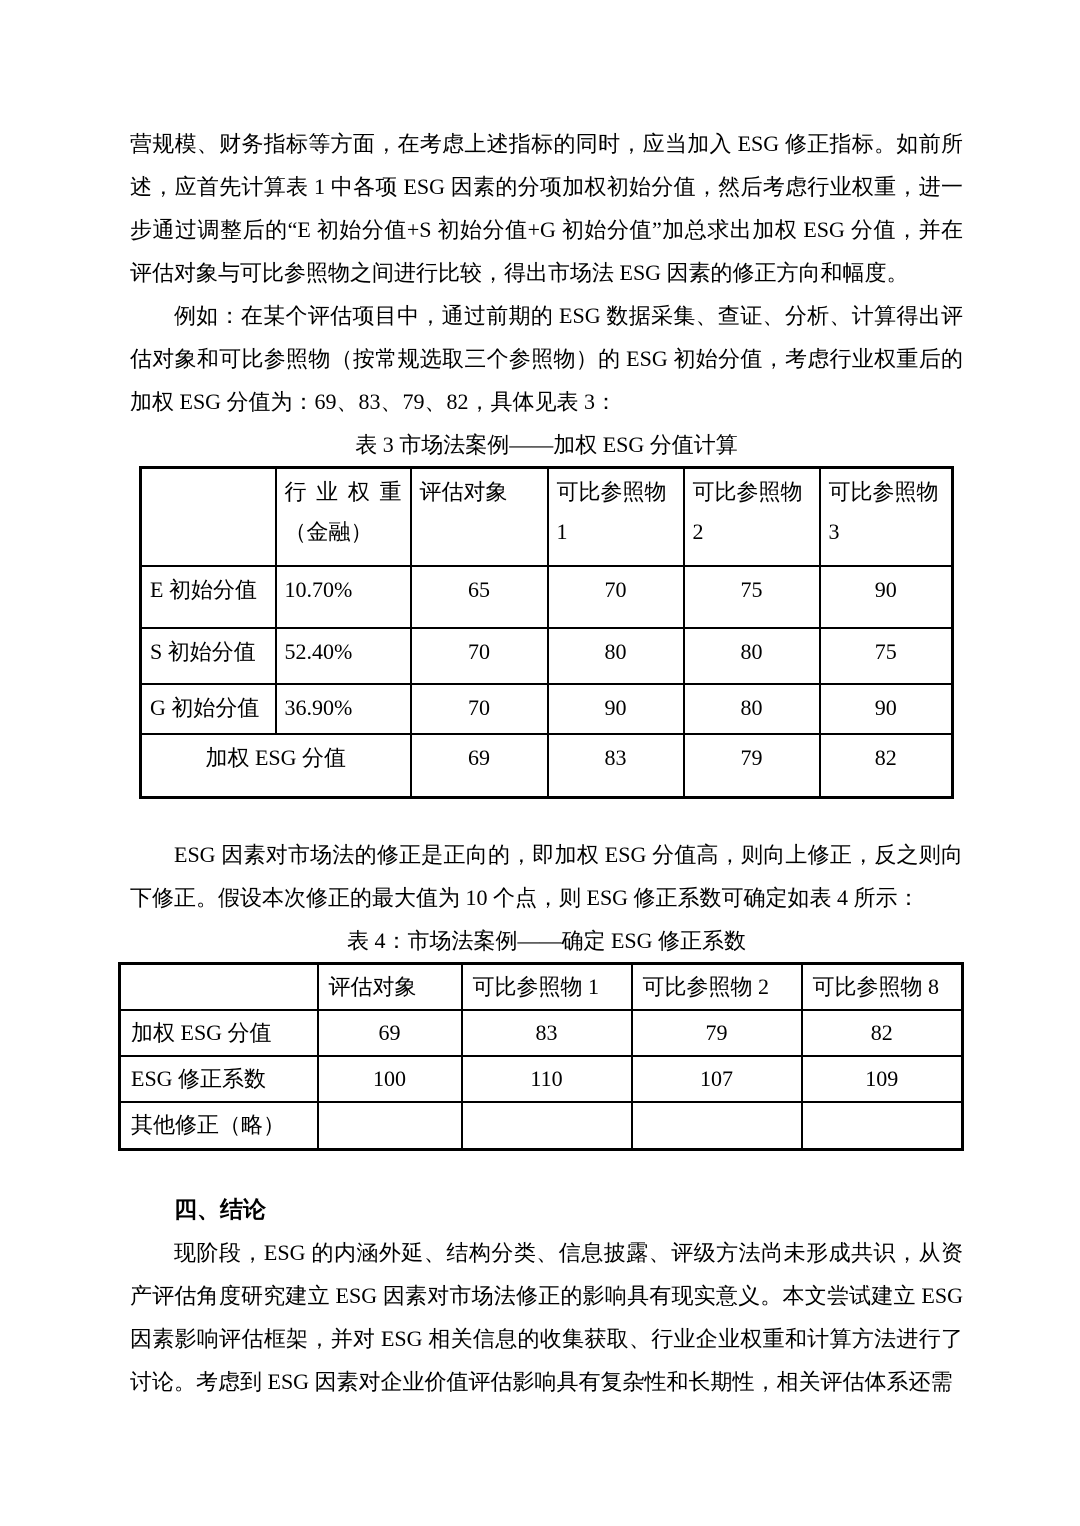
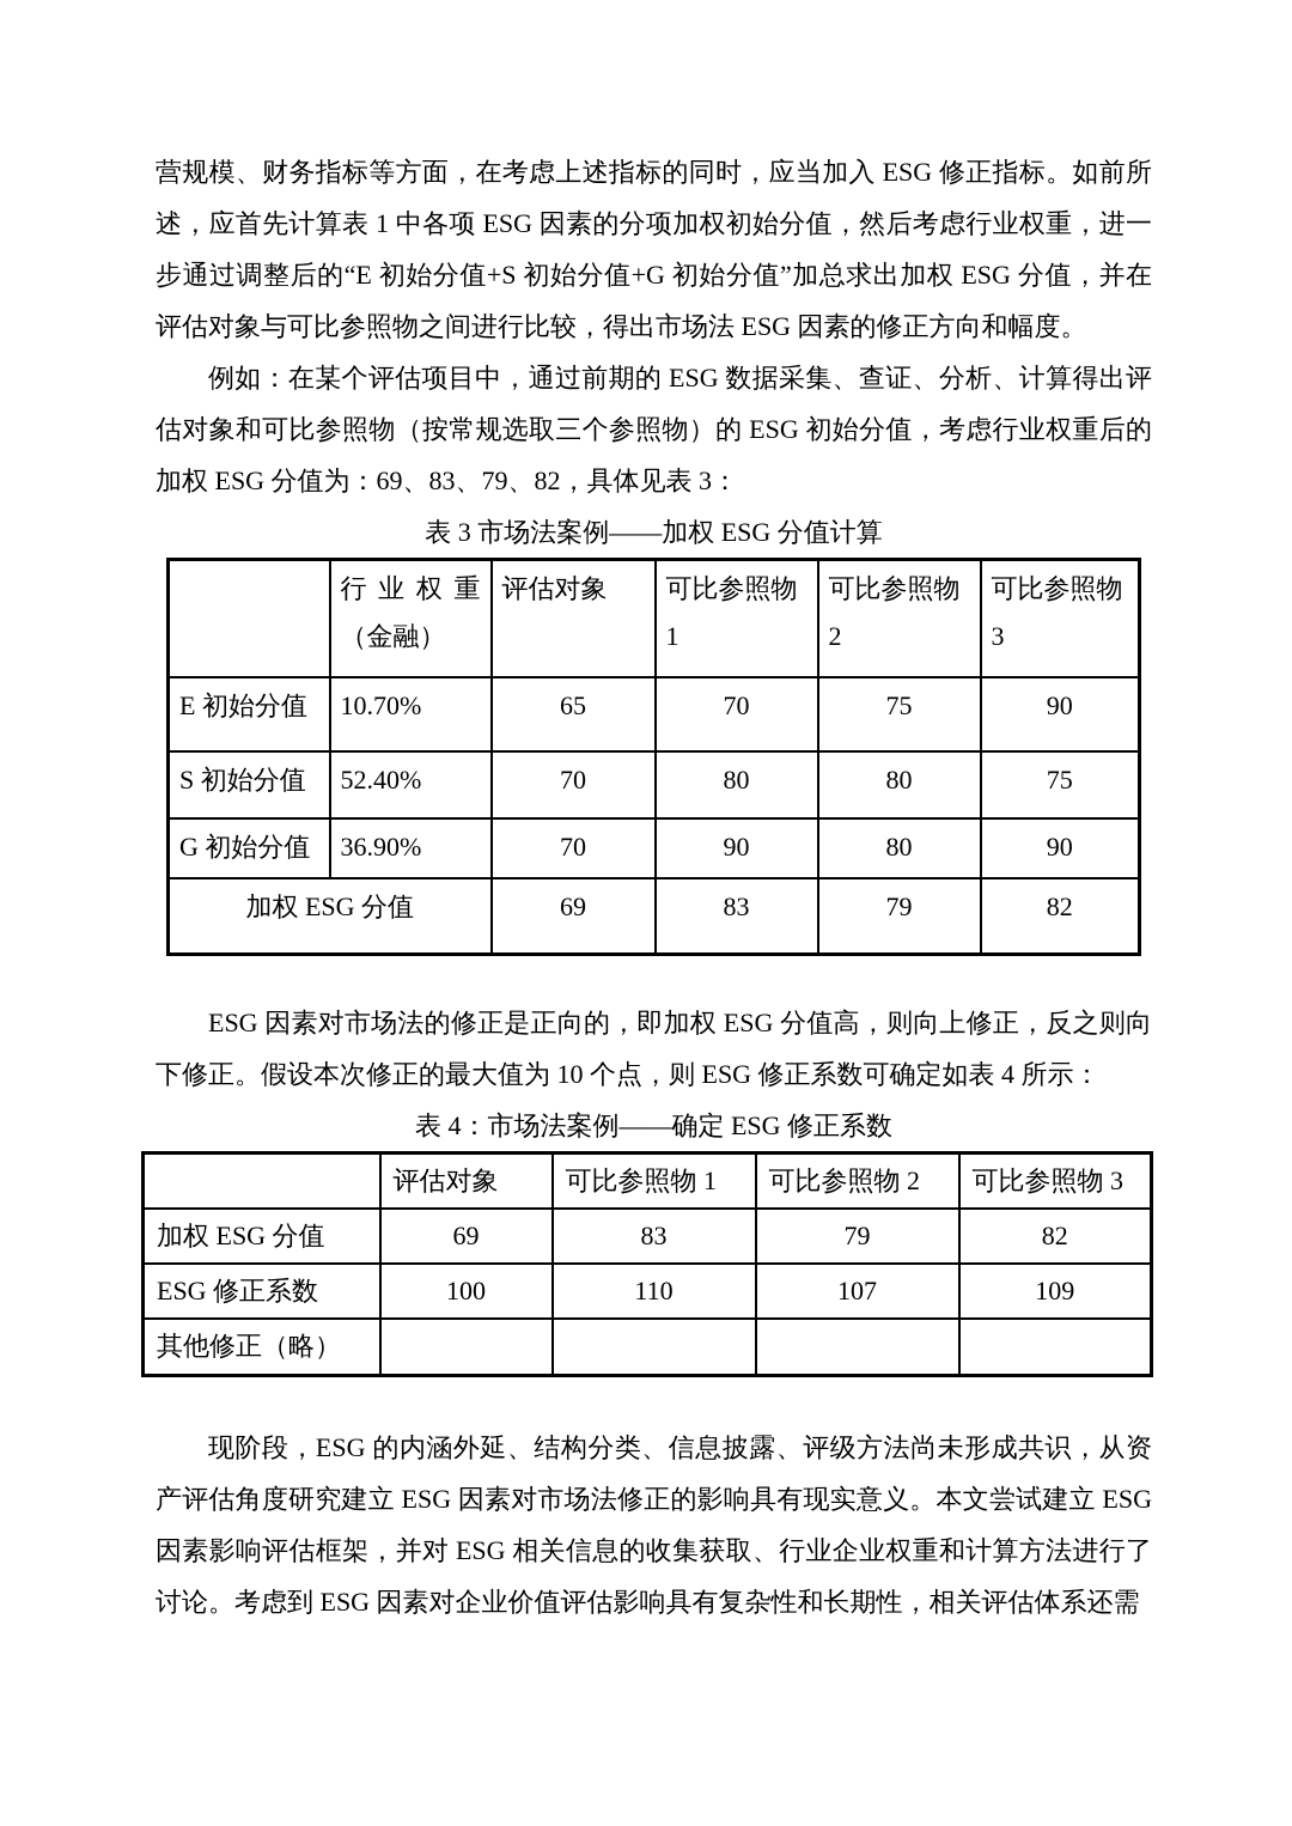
  营规模、财务指标等方面，在考虑上述指标的同时，应当加入 ESG 修正指标。如前所
  述，应首先计算表 1 中各项 ESG 因素的分项加权初始分值，然后考虑行业权重，进一
  步通过调整后的“E 初始分值+S 初始分值+G 初始分值”加总求出加权 ESG 分值，并在
  评估对象与可比参照物之间进行比较，得出市场法 ESG 因素的修正方向和幅度。
  例如：在某个评估项目中，通过前期的 ESG 数据采集、查证、分析、计算得出评
  估对象和可比参照物（按常规选取三个参照物）的 ESG 初始分值，考虑行业权重后的
  加权 ESG 分值为：69、83、79、82，具体见表 3：
  表 3 市场法案例——加权 ESG 分值计算
  	行 业 权 重 （金融）	评估对象	可比参照物 1	可比参照物 2	可比参照物 3
  E 初始分值	10.70%	65	70	75	90
  S 初始分值	52.40%	70	80	80	75
  G 初始分值	36.90%	70	90	80	90
  加权 ESG 分值	69	83	79	82
  ESG 因素对市场法的修正是正向的，即加权 ESG 分值高，则向上修正，反之则向
  下修正。假设本次修正的最大值为 10 个点，则 ESG 修正系数可确定如表 4 所示：
  表 4：市场法案例——确定 ESG 修正系数
- 	评估对象	可比参照物 1	可比参照物 2	可比参照物 8
+ 	评估对象	可比参照物 1	可比参照物 2	可比参照物 3
  加权 ESG 分值	69	83	79	82
  ESG 修正系数	100	110	107	109
  其他修正（略）
- 四、结论
  现阶段，ESG 的内涵外延、结构分类、信息披露、评级方法尚未形成共识，从资
  产评估角度研究建立 ESG 因素对市场法修正的影响具有现实意义。本文尝试建立 ESG
  因素影响评估框架，并对 ESG 相关信息的收集获取、行业企业权重和计算方法进行了
  讨论。考虑到 ESG 因素对企业价值评估影响具有复杂性和长期性，相关评估体系还需
